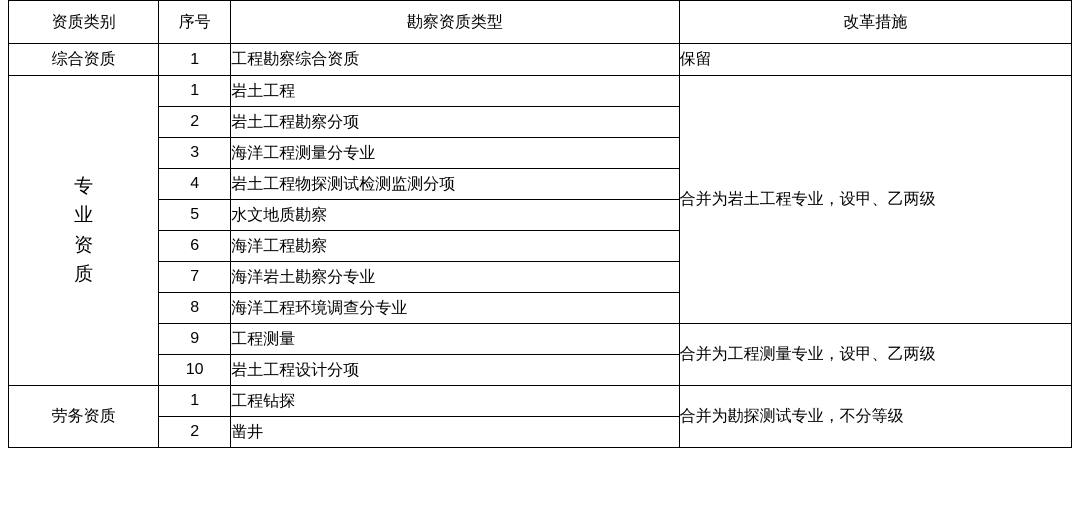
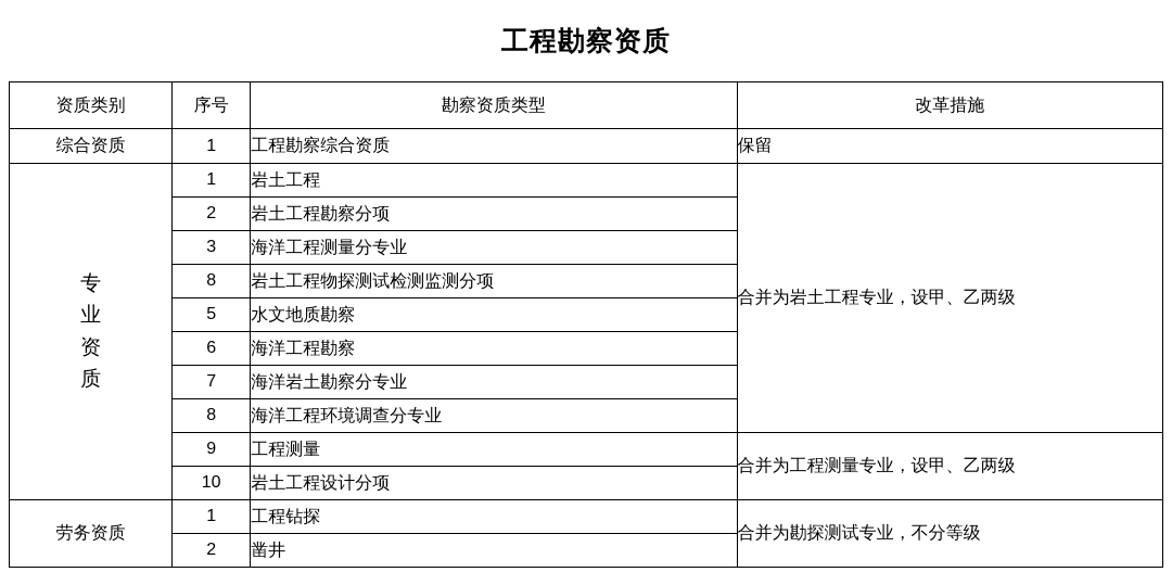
+ 工程勘察资质
  资质类别	序号	勘察资质类型	改革措施
  综合资质	1	工程勘察综合资质	保留
  专 业 资 质	1	岩土工程	合并为岩土工程专业，设甲、乙两级
  2	岩土工程勘察分项
  3	海洋工程测量分专业
- 4	岩土工程物探测试检测监测分项
+ 8	岩土工程物探测试检测监测分项
  5	水文地质勘察
  6	海洋工程勘察
  7	海洋岩土勘察分专业
  8	海洋工程环境调查分专业
  9	工程测量	合并为工程测量专业，设甲、乙两级
  10	岩土工程设计分项
  劳务资质	1	工程钻探	合并为勘探测试专业，不分等级
  2	凿井
